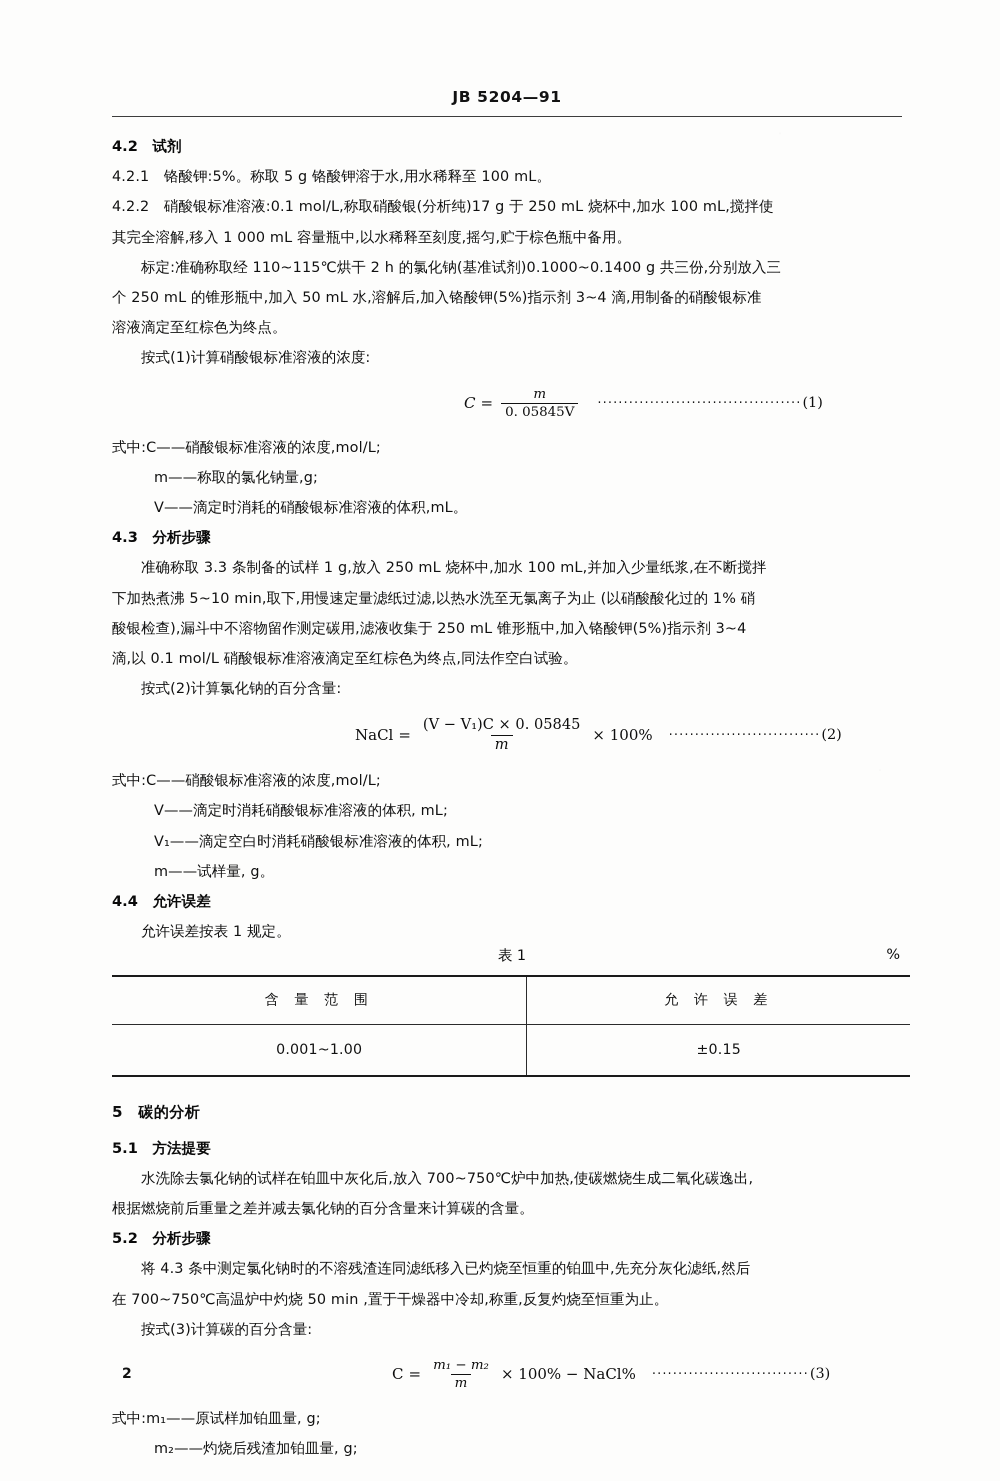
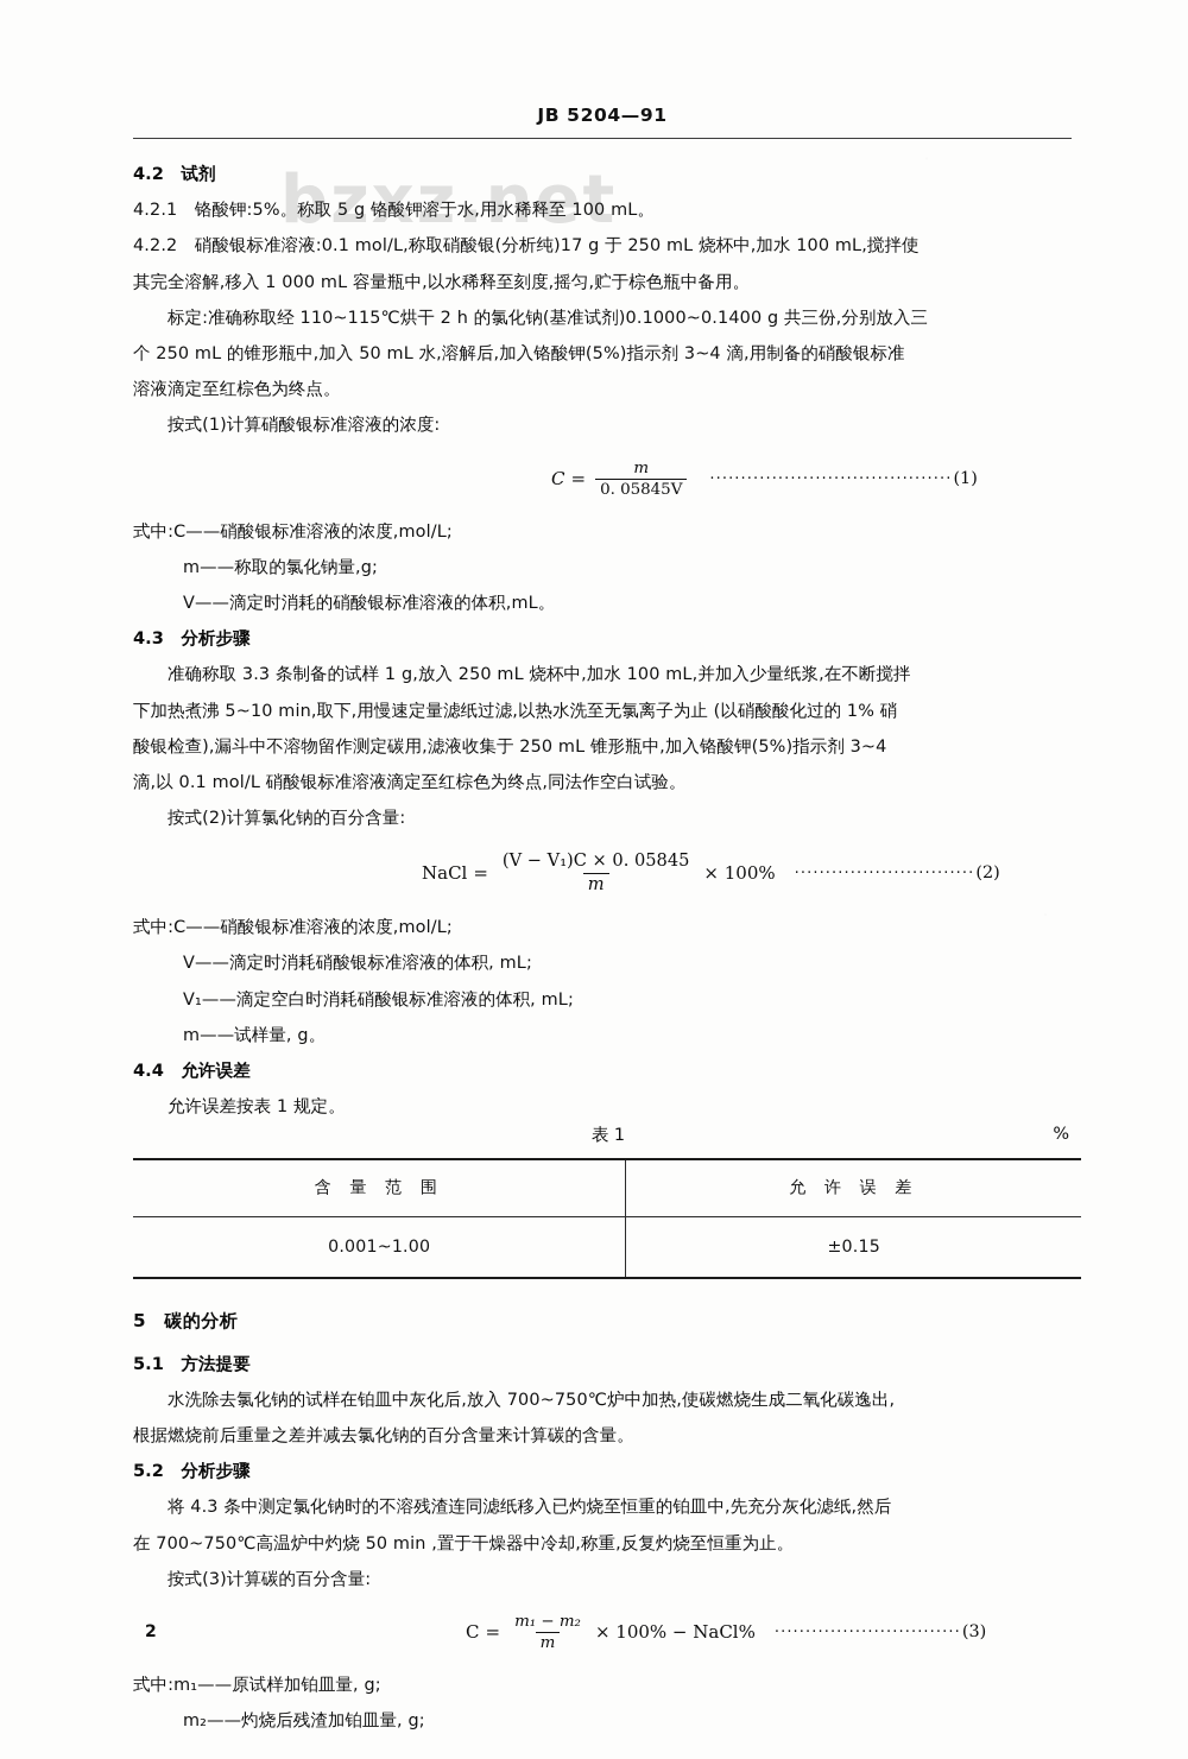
  JB 5204—91
+ bzxz.net
  4.2 试剂
  4.2.1 铬酸钾:5%。称取 5 g 铬酸钾溶于水,用水稀释至 100 mL。
  4.2.2 硝酸银标准溶液:0.1 mol/L,称取硝酸银(分析纯)17 g 于 250 mL 烧杯中,加水 100 mL,搅拌使
  其完全溶解,移入 1 000 mL 容量瓶中,以水稀释至刻度,摇匀,贮于棕色瓶中备用。
  标定:准确称取经 110~115℃烘干 2 h 的氯化钠(基准试剂)0.1000~0.1400 g 共三份,分别放入三
  个 250 mL 的锥形瓶中,加入 50 mL 水,溶解后,加入铬酸钾(5%)指示剂 3~4 滴,用制备的硝酸银标准
  溶液滴定至红棕色为终点。
  按式(1)计算硝酸银标准溶液的浓度:
  C
  =
  m
  0. 05845V
  ·······································
  (1)
  式中:C——硝酸银标准溶液的浓度,mol/L;
  m——称取的氯化钠量,g;
  V——滴定时消耗的硝酸银标准溶液的体积,mL。
  4.3 分析步骤
  准确称取 3.3 条制备的试样 1 g,放入 250 mL 烧杯中,加水 100 mL,并加入少量纸浆,在不断搅拌
  下加热煮沸 5~10 min,取下,用慢速定量滤纸过滤,以热水洗至无氯离子为止 (以硝酸酸化过的 1% 硝
  酸银检查),漏斗中不溶物留作测定碳用,滤液收集于 250 mL 锥形瓶中,加入铬酸钾(5%)指示剂 3~4
  滴,以 0.1 mol/L 硝酸银标准溶液滴定至红棕色为终点,同法作空白试验。
  按式(2)计算氯化钠的百分含量:
  NaCl
  =
  (V − V₁)C × 0. 05845
  m
  × 100%
  ·····························
  (2)
  式中:C——硝酸银标准溶液的浓度,mol/L;
  V——滴定时消耗硝酸银标准溶液的体积, mL;
  V₁——滴定空白时消耗硝酸银标准溶液的体积, mL;
  m——试样量, g。
  4.4 允许误差
  允许误差按表 1 规定。
  表 1
  %
  含 量 范 围	允 许 误 差
  0.001~1.00	±0.15
  5 碳的分析
  5.1 方法提要
  水洗除去氯化钠的试样在铂皿中灰化后,放入 700~750℃炉中加热,使碳燃烧生成二氧化碳逸出,
  根据燃烧前后重量之差并减去氯化钠的百分含量来计算碳的含量。
  5.2 分析步骤
  将 4.3 条中测定氯化钠时的不溶残渣连同滤纸移入已灼烧至恒重的铂皿中,先充分灰化滤纸,然后
  在 700~750℃高温炉中灼烧 50 min ,置于干燥器中冷却,称重,反复灼烧至恒重为止。
  按式(3)计算碳的百分含量:
  C
  =
  m₁ − m₂
  m
  × 100% − NaCl%
  ······························
  (3)
  式中:m₁——原试样加铂皿量, g;
  m₂——灼烧后残渣加铂皿量, g;
  2
